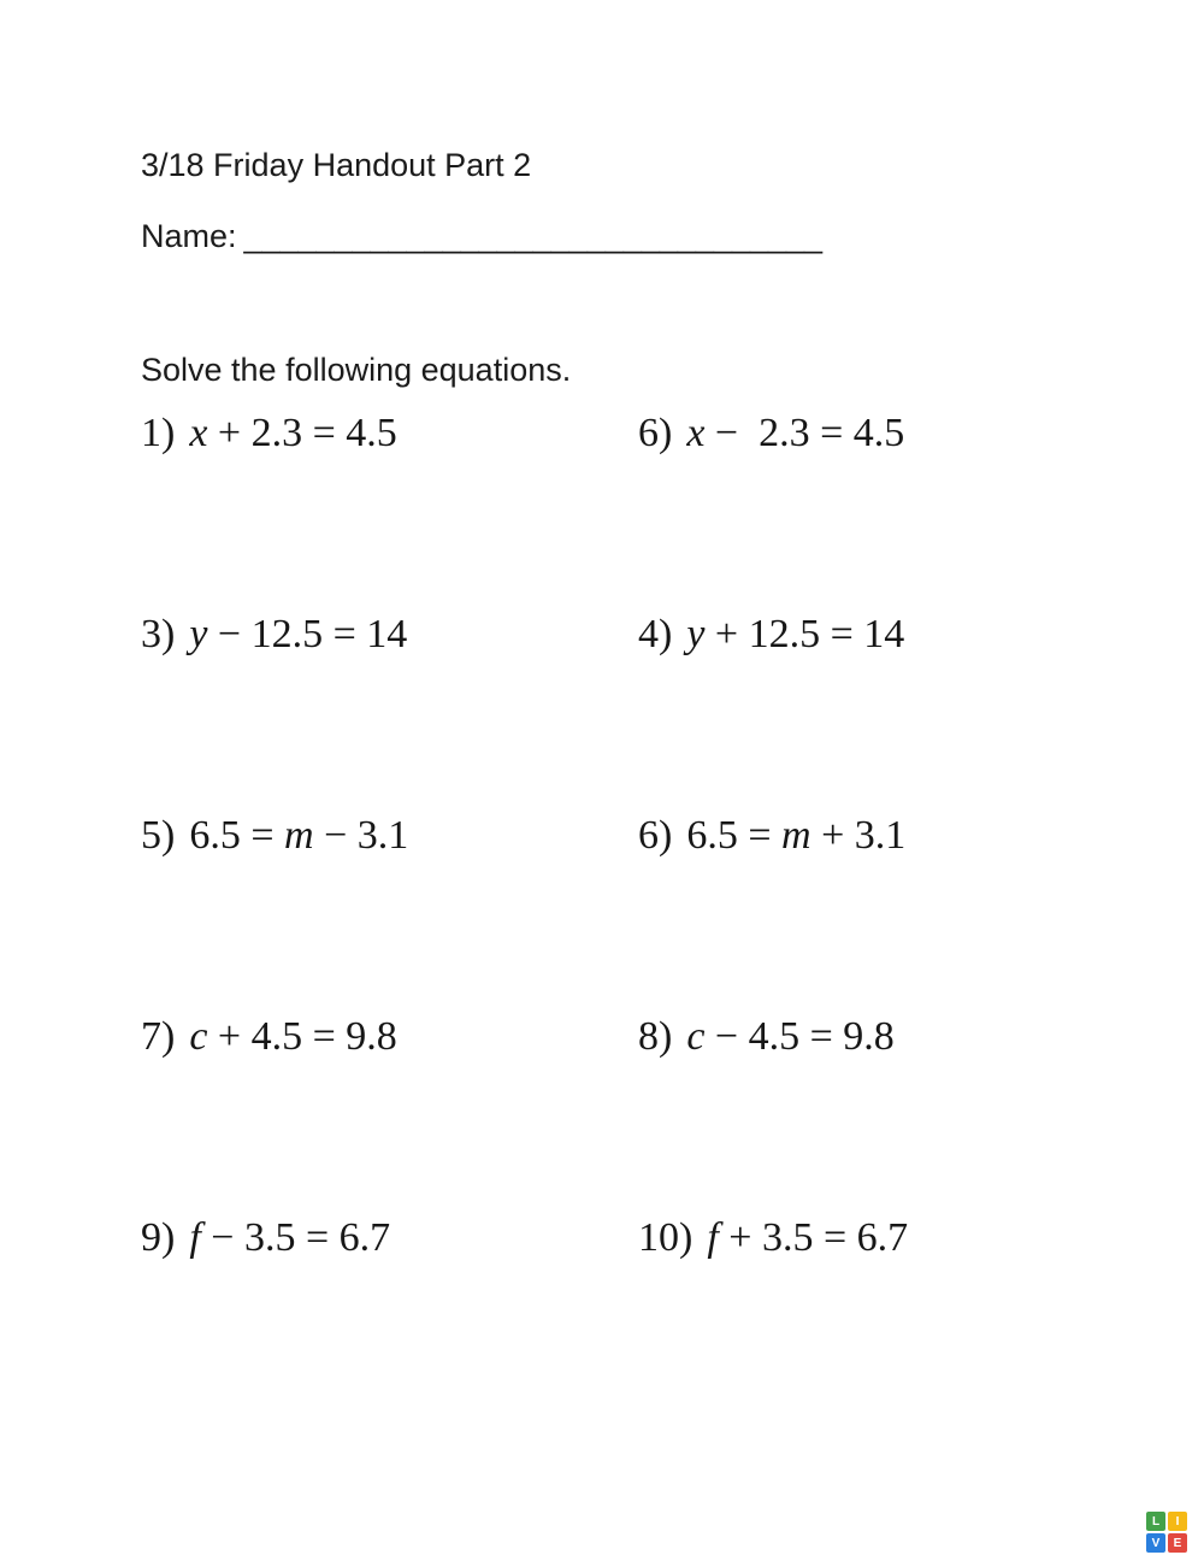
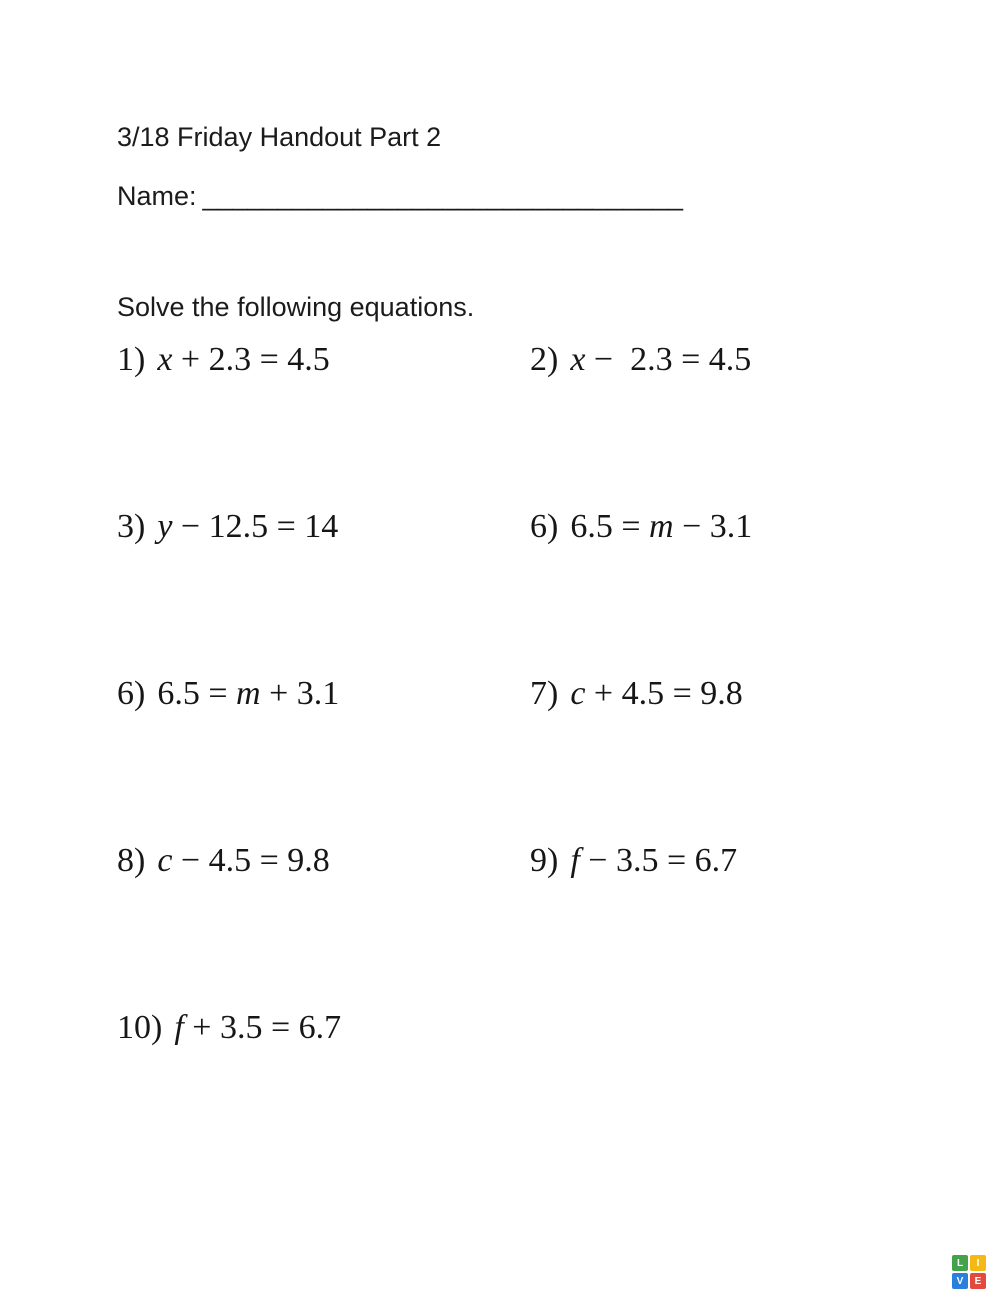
  3/18 Friday Handout Part 2
  Name: ________________________________
  Solve the following equations.
  1) x + 2.3 = 4.5
- 6) x − 2.3 = 4.5
+ 2) x − 2.3 = 4.5
  3) y − 12.5 = 14
- 4) y + 12.5 = 14
- 5) 6.5 = m − 3.1
+ 6) 6.5 = m − 3.1
  6) 6.5 = m + 3.1
  7) c + 4.5 = 9.8
  8) c − 4.5 = 9.8
  9) f − 3.5 = 6.7
  10) f + 3.5 = 6.7
  L
  I
  V
  E
